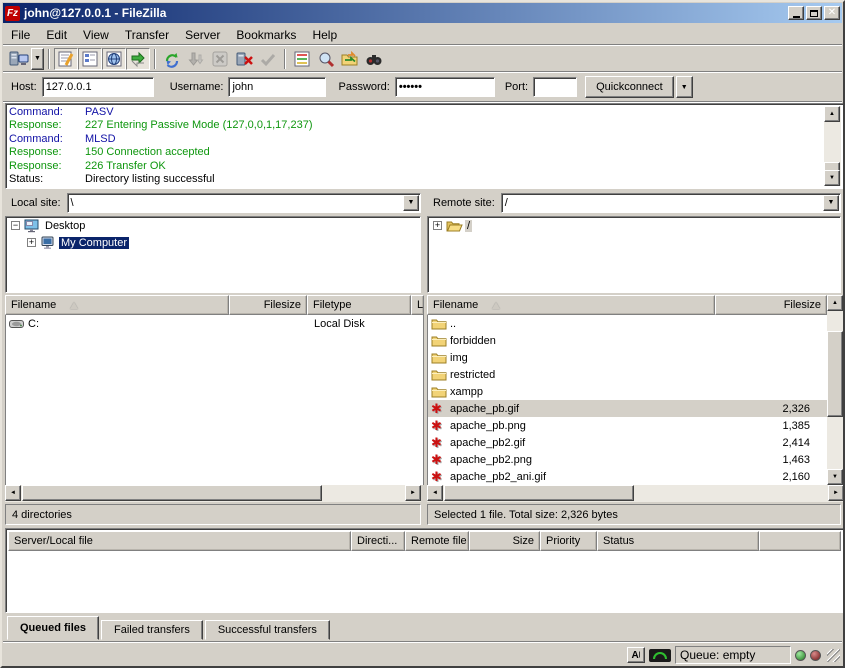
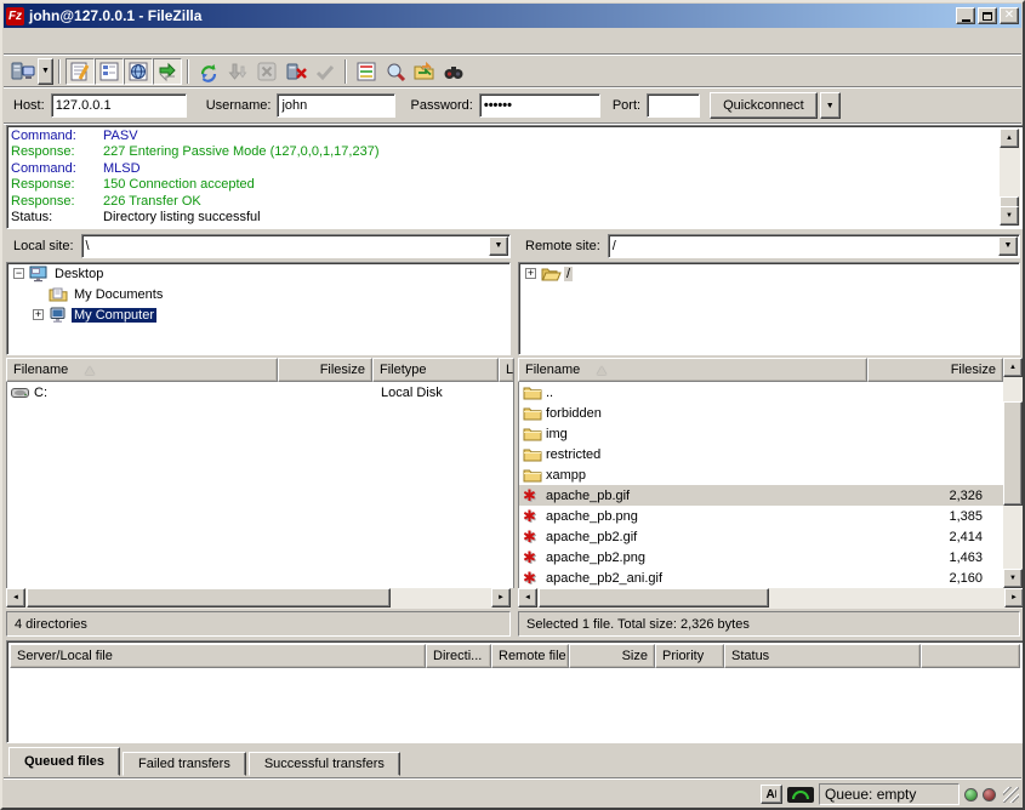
  Fz
  john@127.0.0.1 - FileZilla
  ✕
- File
- Edit
- View
- Transfer
- Server
- Bookmarks
- Help
  Host:
  127.0.0.1
  Username:
  john
  Password:
  ••••••
  Port:
  Quickconnect
  Command: PASV
  Response: 227 Entering Passive Mode (127,0,0,1,17,237)
  Command: MLSD
  Response: 150 Connection accepted
  Response: 226 Transfer OK
  Status: Directory listing successful
  Local site:
  \
  −
  Desktop
+ My Documents
  +
  My Computer
  Filename
  Filesize
  Filetype
  L
  C:
  Local Disk
  4 directories
  Remote site:
  /
  +
  /
  Filename
  Filesize
  ..
  forbidden
  img
  restricted
  xampp
  ✱
  apache_pb.gif
  2,326
  ✱
  apache_pb.png
  1,385
  ✱
  apache_pb2.gif
  2,414
  ✱
  apache_pb2.png
  1,463
  ✱
  apache_pb2_ani.gif
  2,160
  Selected 1 file. Total size: 2,326 bytes
  Server/Local file
  Directi...
  Remote file
  Size
  Priority
  Status
  Queued files
  Failed transfers
  Successful transfers
  A
  Queue: empty
